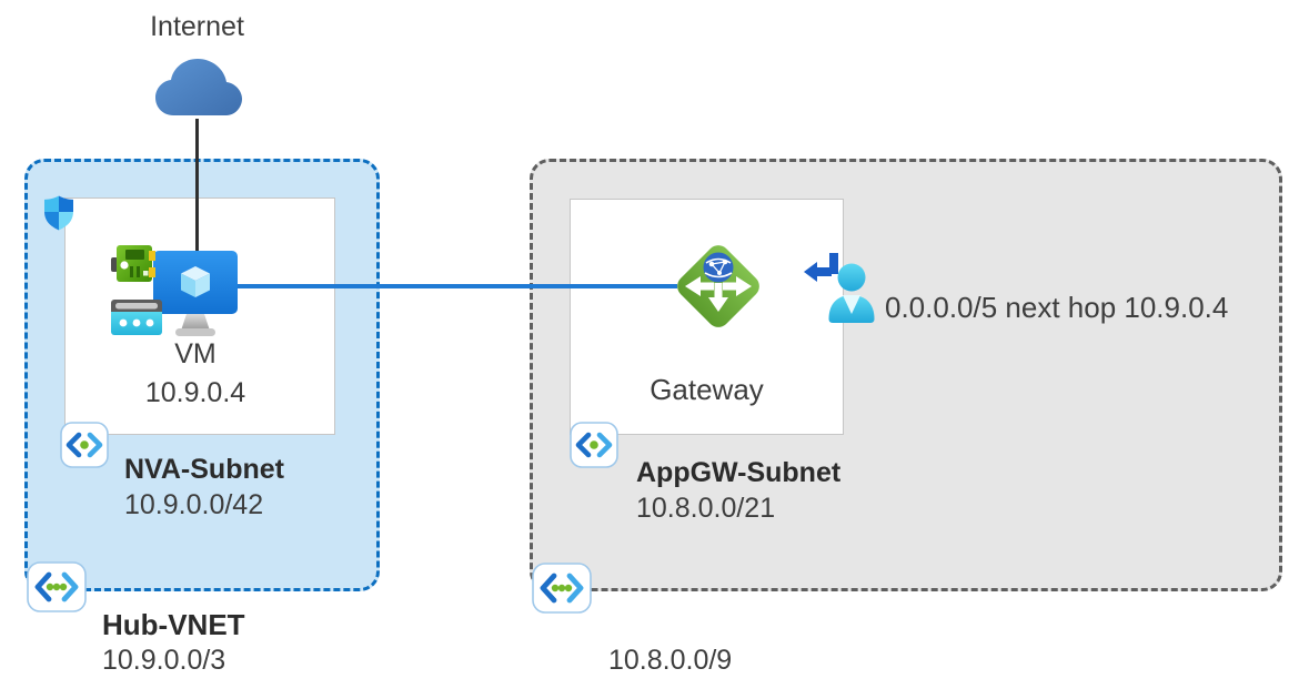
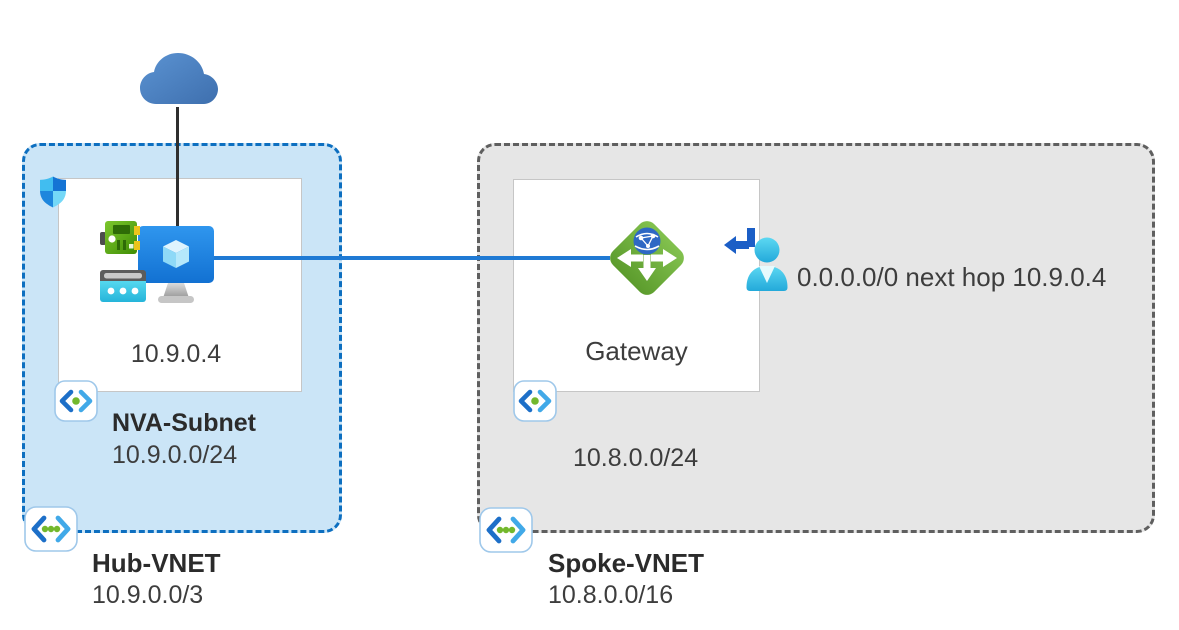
- Internet
- VM
  10.9.0.4
  NVA-Subnet
- 10.9.0.0/42
+ 10.9.0.0/24
  Hub-VNET
  10.9.0.0/3
  Gateway
- AppGW-Subnet
- 10.8.0.0/21
+ 10.8.0.0/24
+ Spoke-VNET
- 10.8.0.0/9
+ 10.8.0.0/16
- 0.0.0.0/5 next hop 10.9.0.4
+ 0.0.0.0/0 next hop 10.9.0.4
